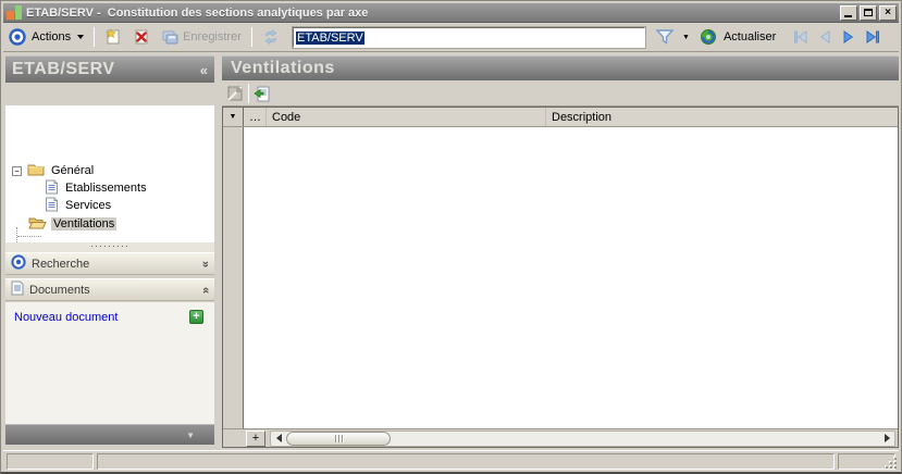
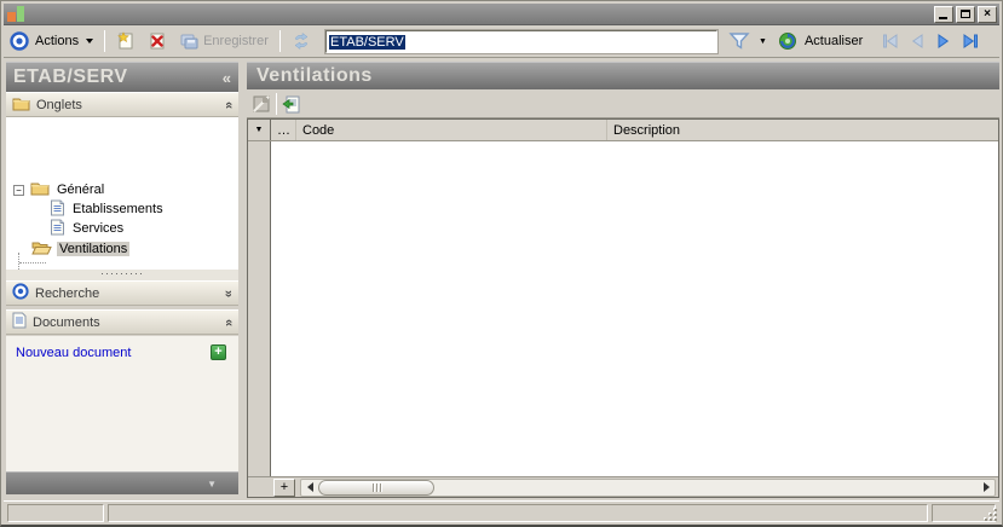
- ETAB/SERV - Constitution des sections analytiques par axe
  ×
  Actions
  Enregistrer
  ETAB/SERV
  Actualiser
  ETAB/SERV
  «
+ Onglets
  −
  Général
  Etablissements
  Services
  Ventilations
  ·········
  Recherche
  Documents
  Nouveau document
  +
  ▼
  Ventilations
  …
  Code
  Description
  +
